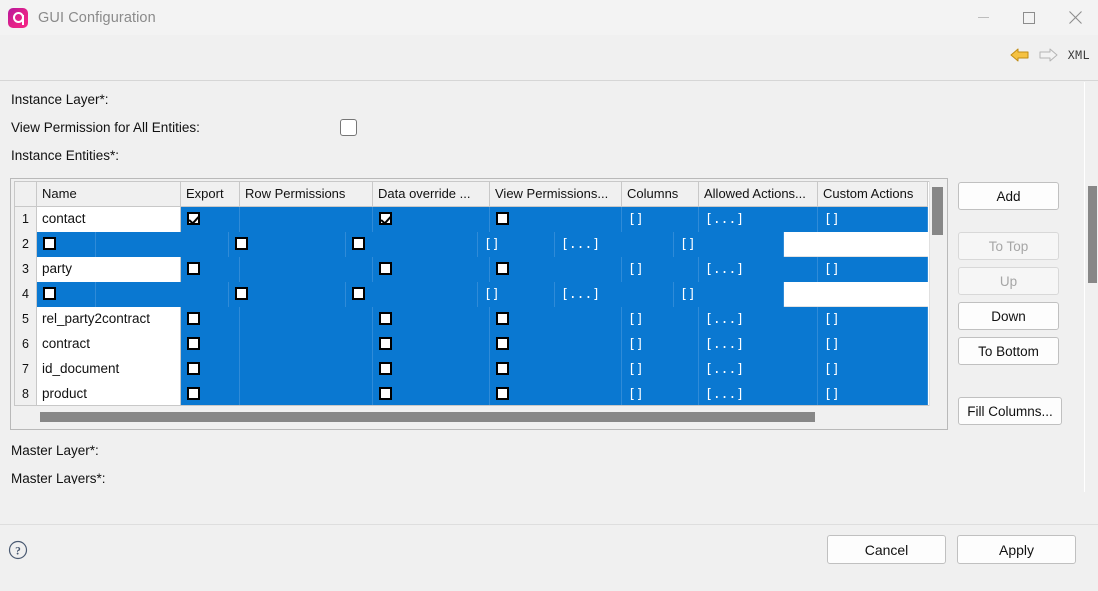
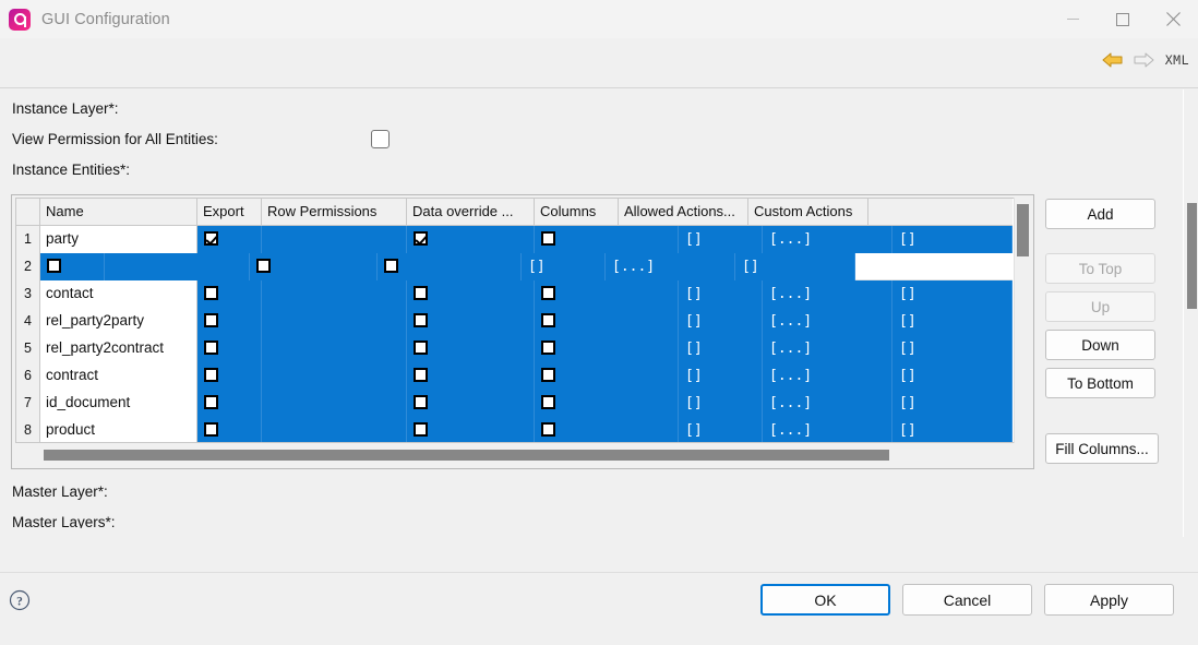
  GUI Configuration
  XML
  Instance Layer*:
  View Permission for All Entities:
  Instance Entities*:
  Name
  Export
  Row Permissions
  Data override ...
- View Permissions...
  Columns
  Allowed Actions...
  Custom Actions
  1
- contact
+ party
  []
  [...]
  []
  2
  []
  [...]
  []
  3
- party
+ contact
  []
  [...]
  []
  4
+ rel_party2party
  []
  [...]
  []
  5
  rel_party2contract
  []
  [...]
  []
  6
  contract
  []
  [...]
  []
  7
  id_document
  []
  [...]
  []
  8
  product
  []
  [...]
  []
  Add
  To Top
  Up
  Down
  To Bottom
  Fill Columns...
  Master Layer*:
  Master Layers*:
  ?
+ OK
  Cancel
  Apply
